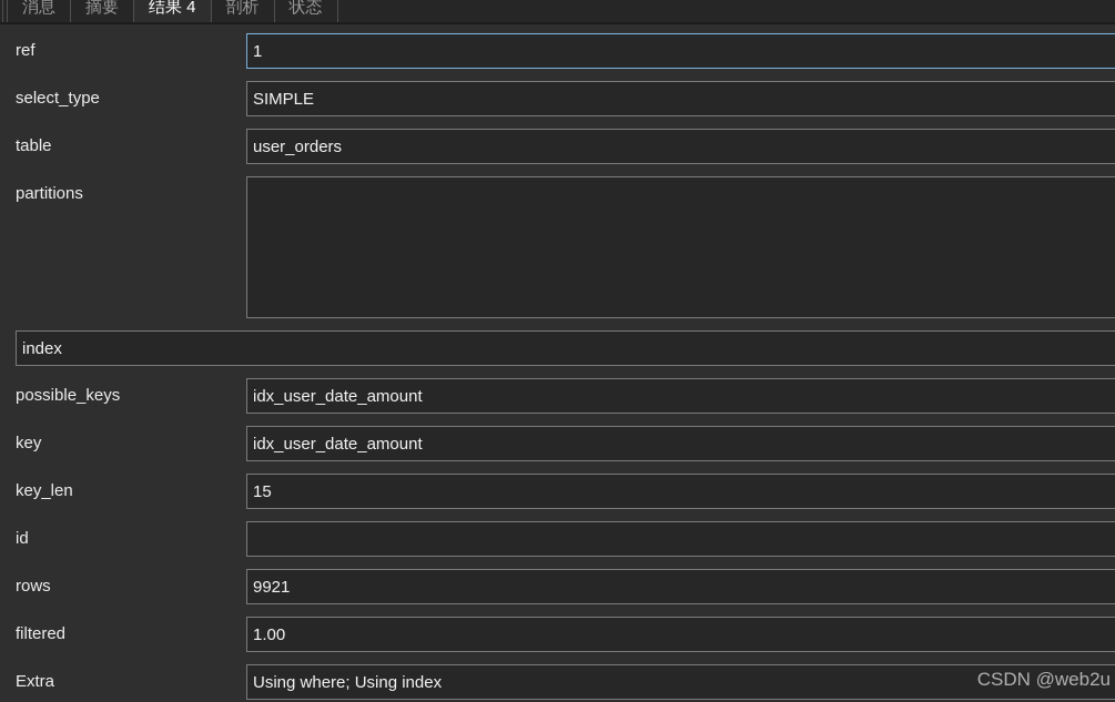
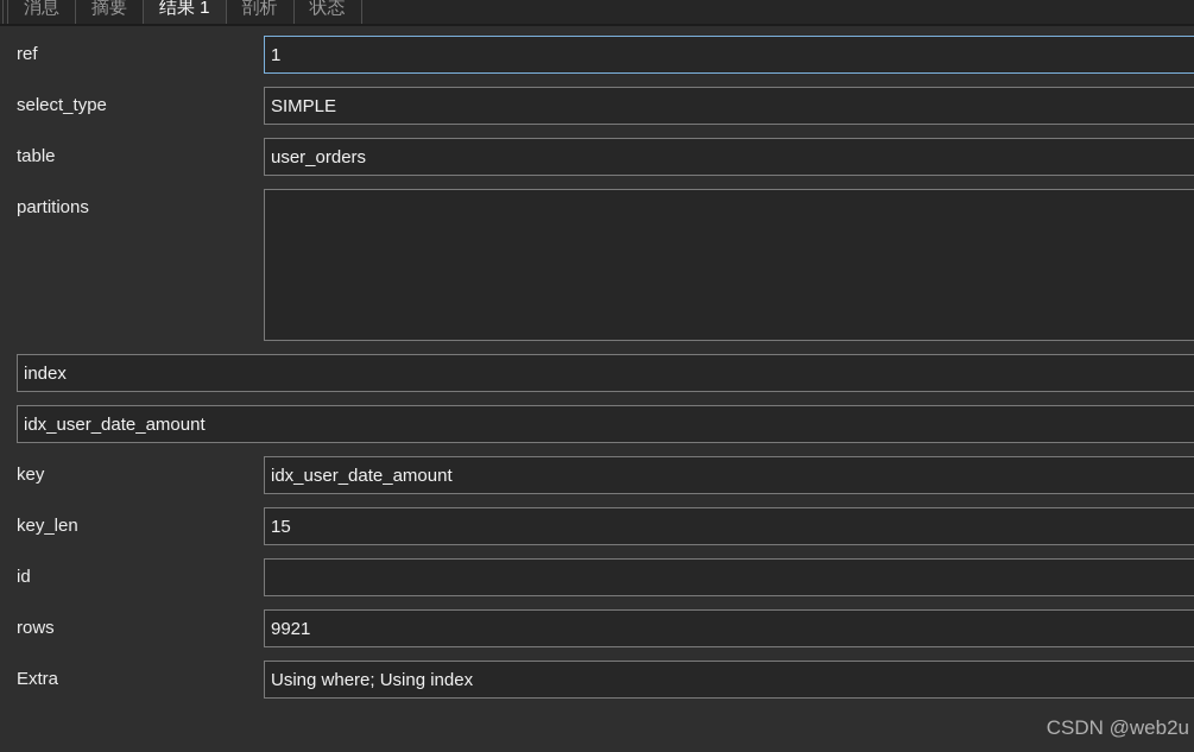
  消息
  摘要
- 结果 4
+ 结果 1
  剖析
  状态
  ref
  1
  select_type
  SIMPLE
  table
  user_orders
  partitions
  index
- possible_keys
  idx_user_date_amount
  key
  idx_user_date_amount
  key_len
  15
  id
  rows
  9921
- filtered
- 1.00
  Extra
  Using where; Using index
  CSDN @web2u
